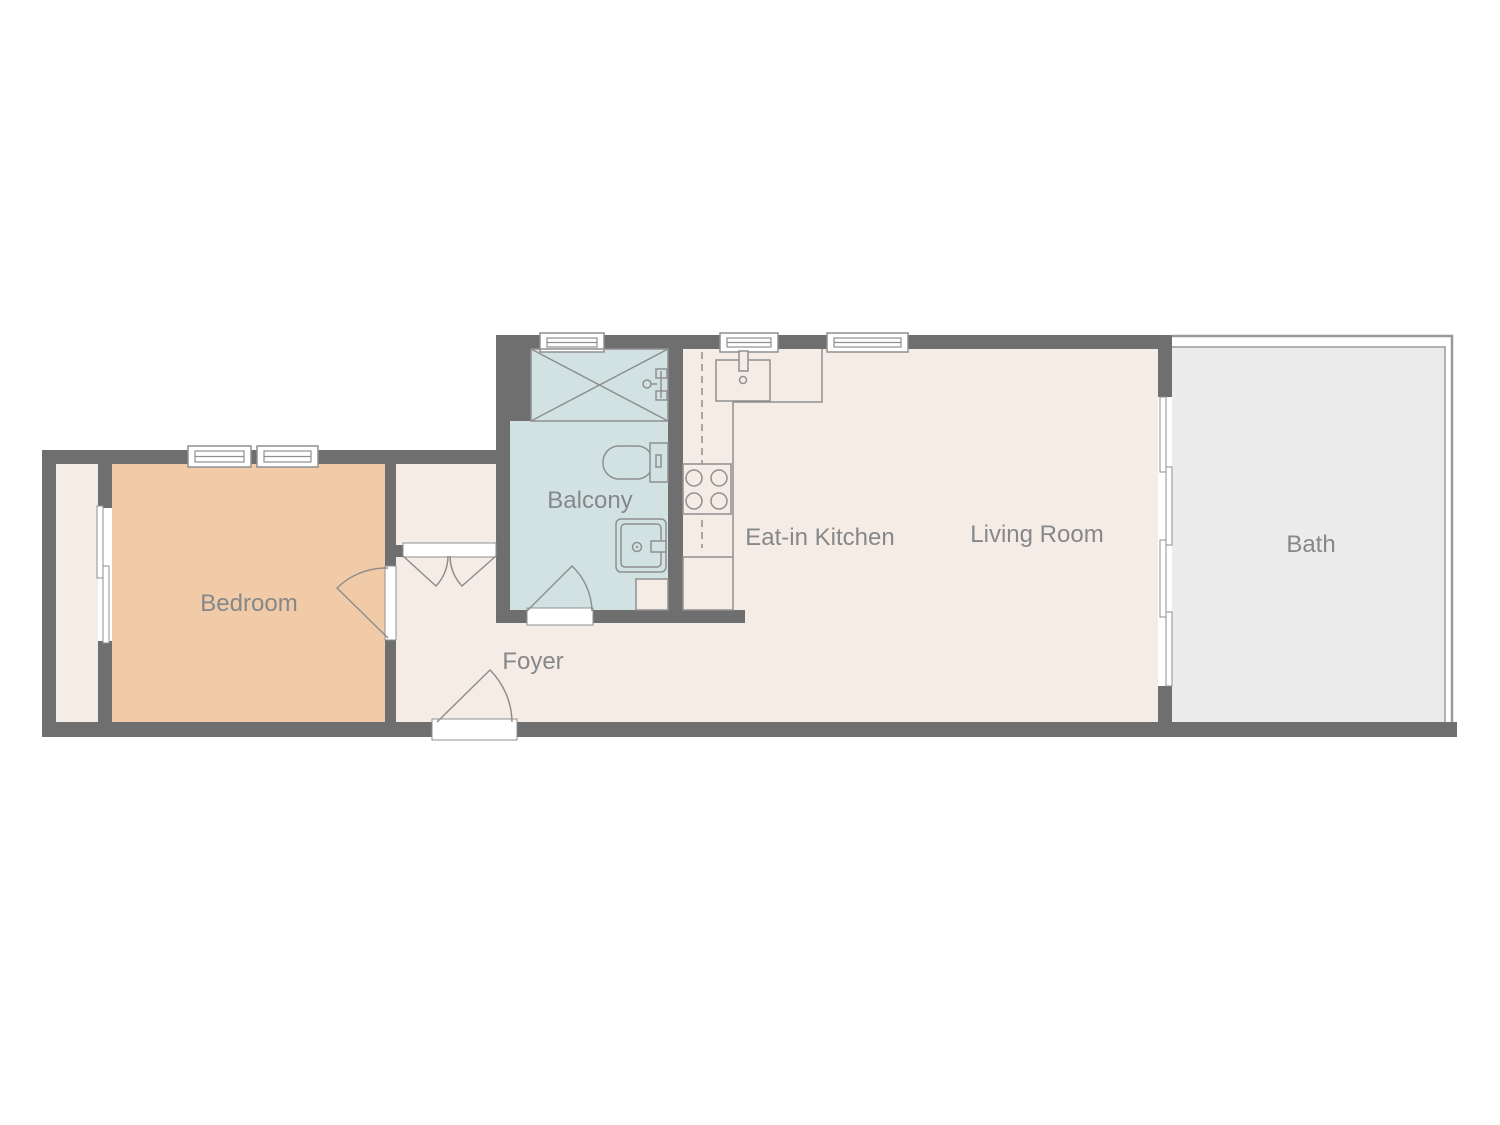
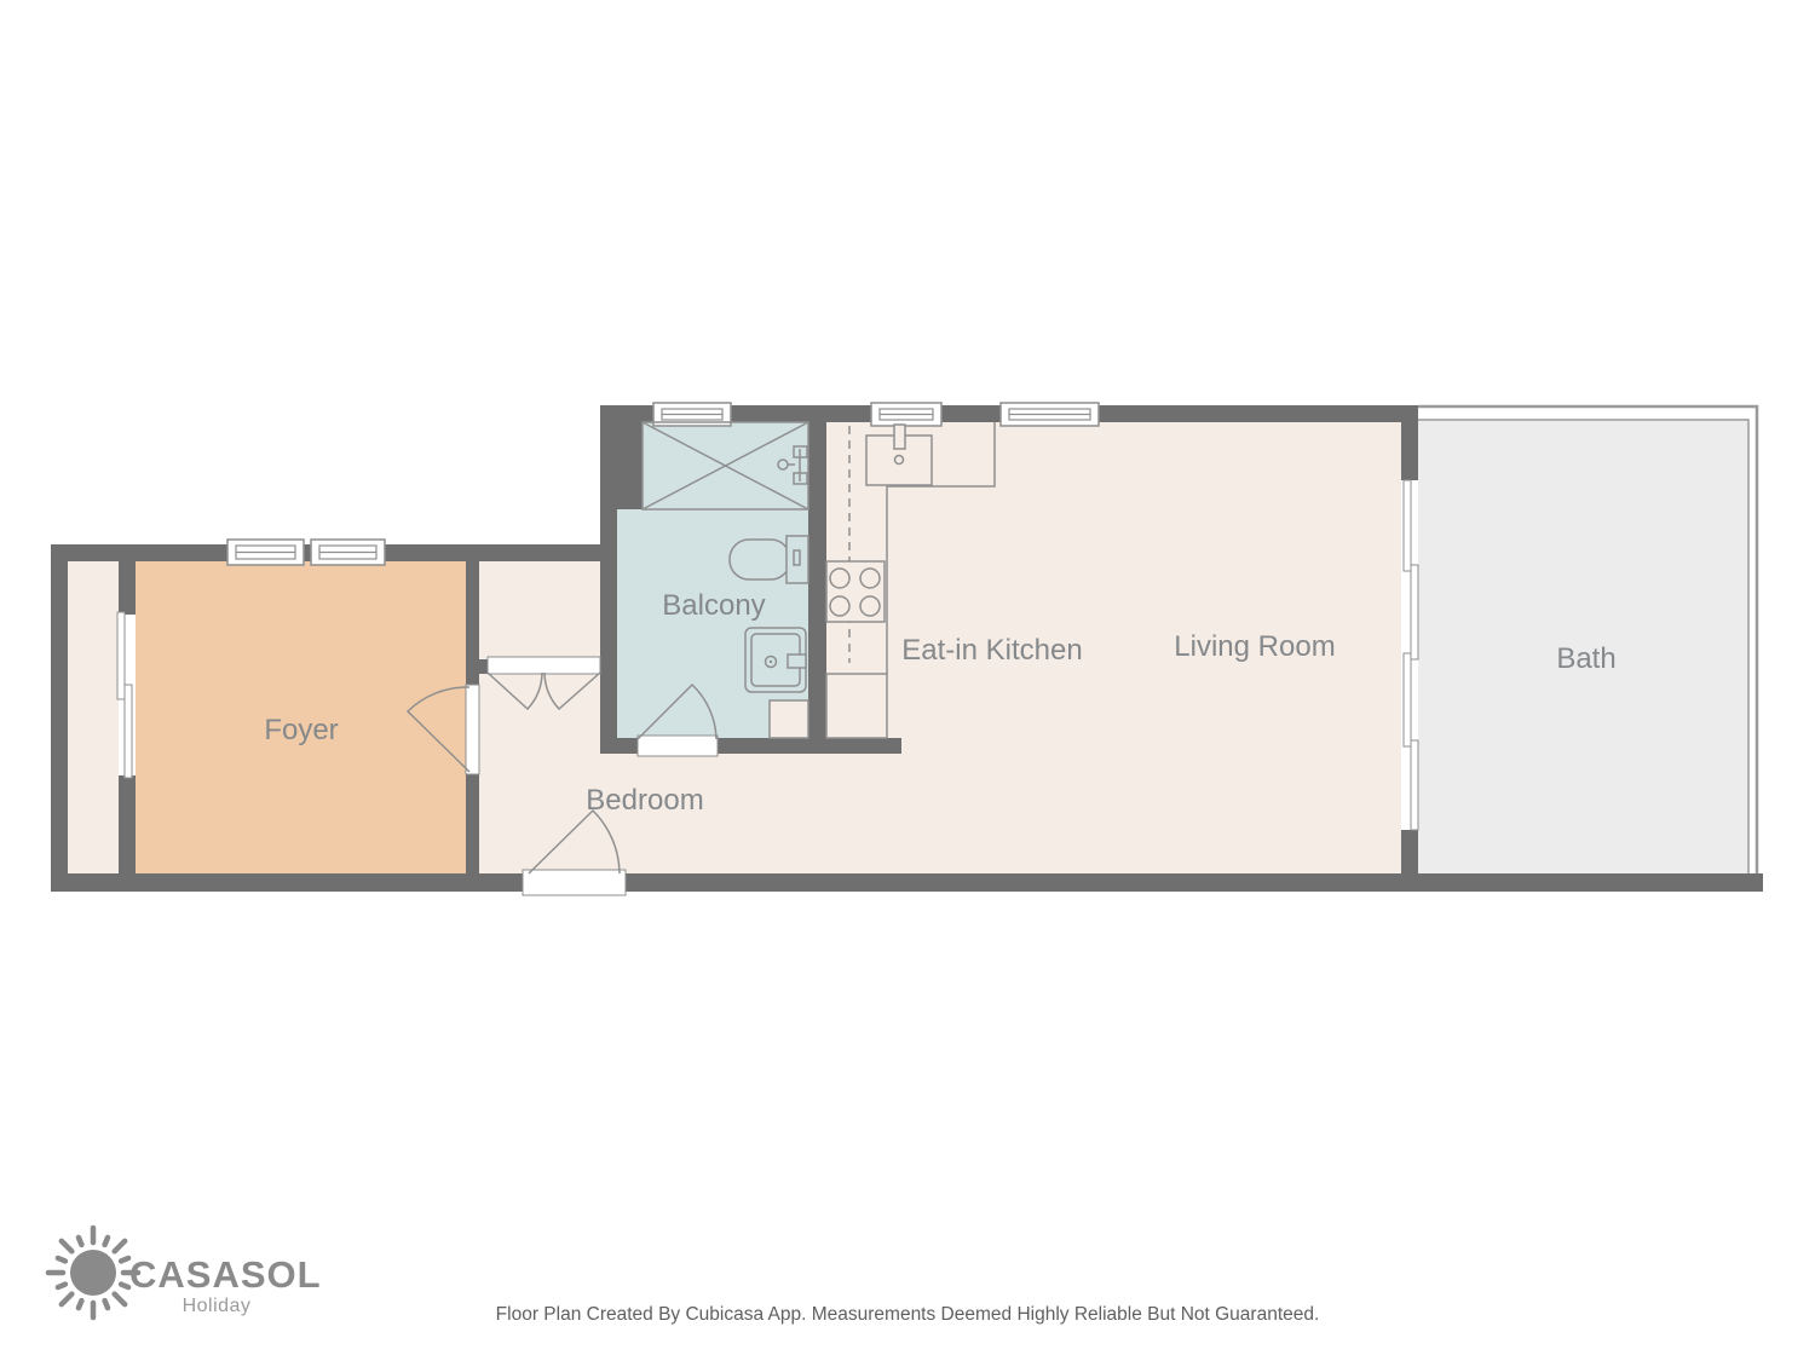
- Bedroom
+ Foyer
  Balcony
- Foyer
+ Bedroom
  Eat-in Kitchen
  Living Room
  Bath
+ CASASOL
+ Holiday
+ Floor Plan Created By Cubicasa App. Measurements Deemed Highly Reliable But Not Guaranteed.
